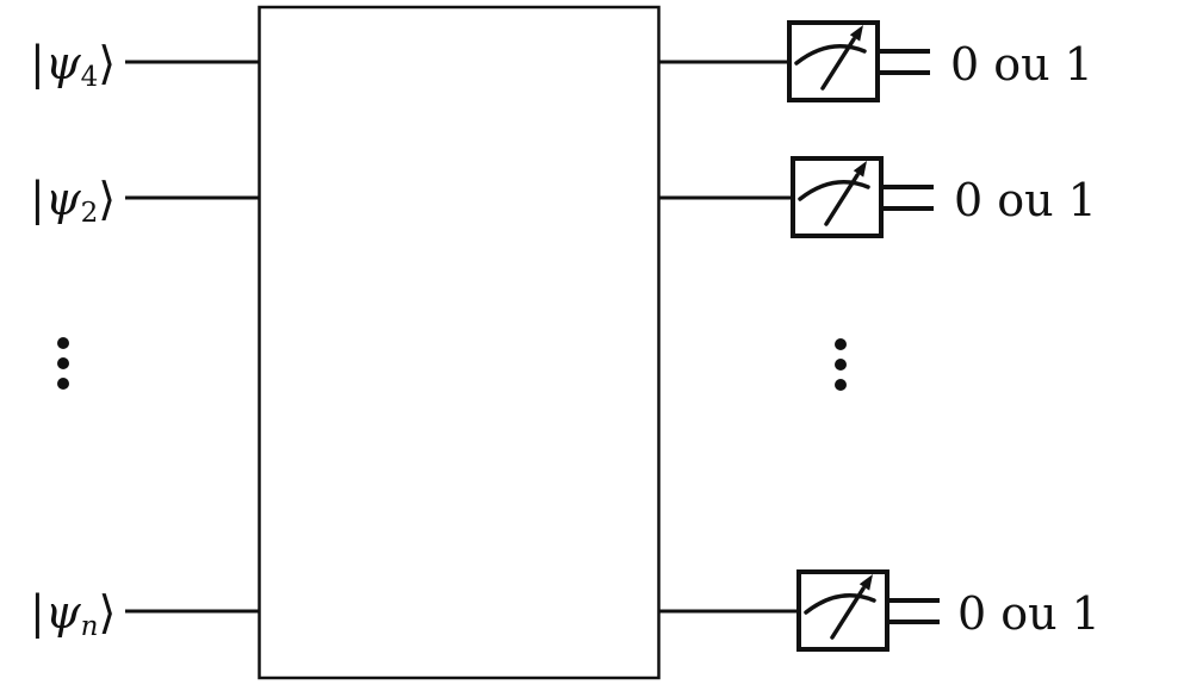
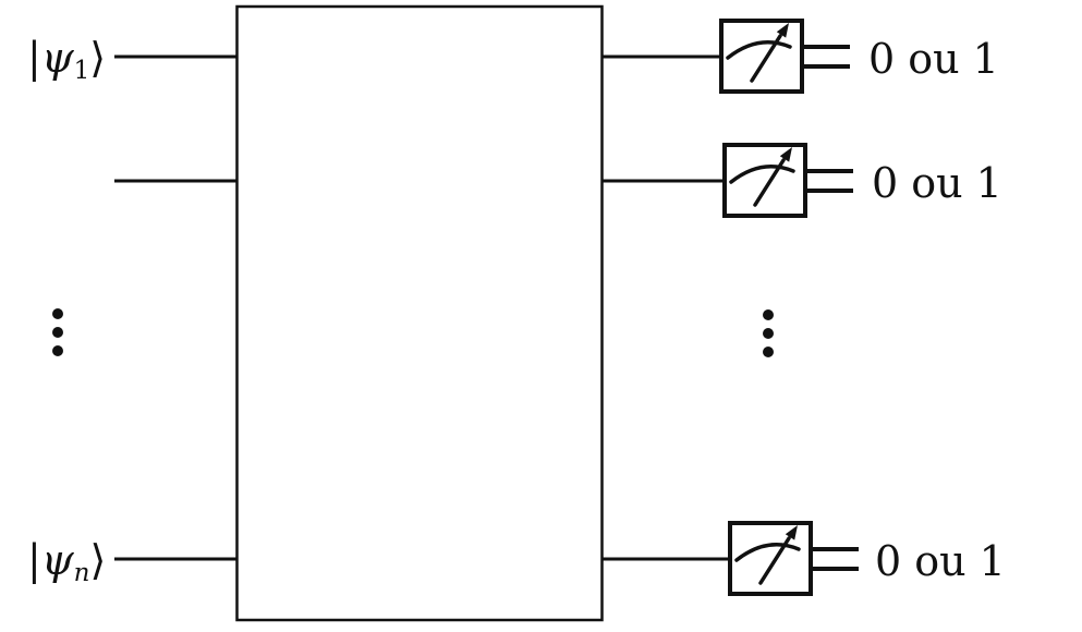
- |ψ4⟩
+ |ψ1⟩
- |ψ2⟩
  |ψn⟩
  0 ou 1
  0 ou 1
  0 ou 1
